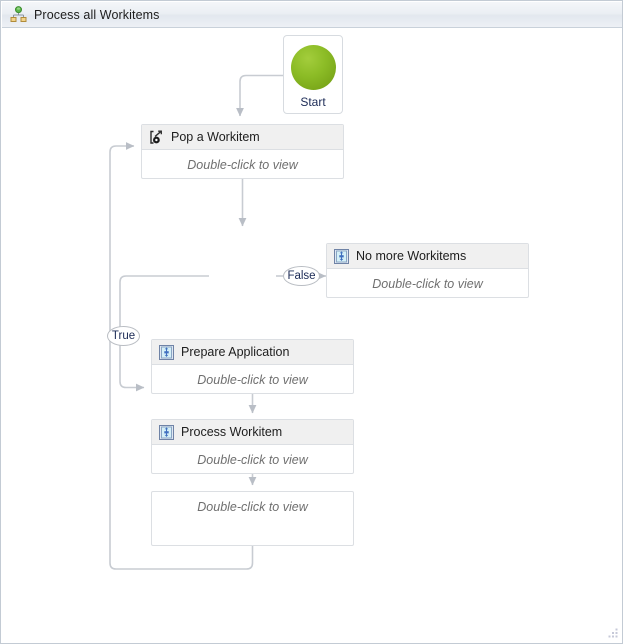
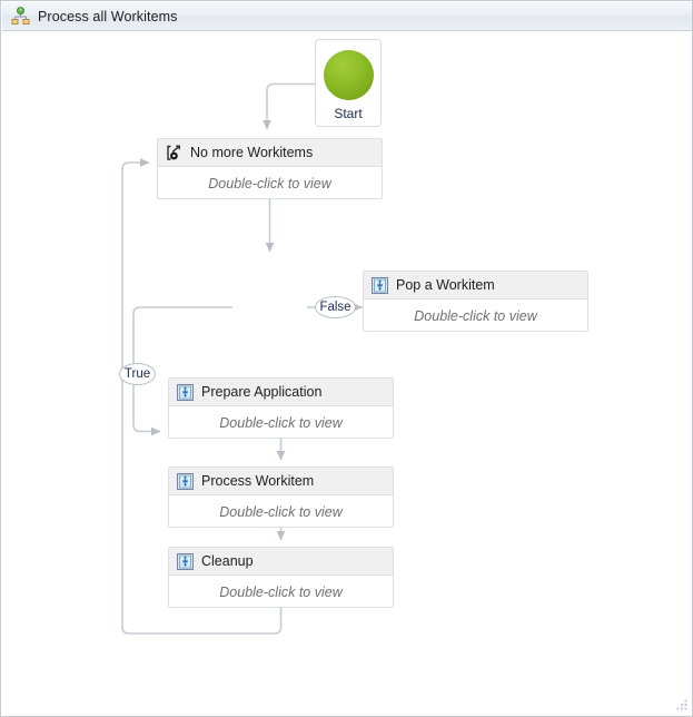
  Process all Workitems
  Start
- Pop a Workitem
+ No more Workitems
  Double-click to view
  False
  True
- No more Workitems
+ Pop a Workitem
  Double-click to view
  Prepare Application
  Double-click to view
  Process Workitem
  Double-click to view
+ Cleanup
  Double-click to view
